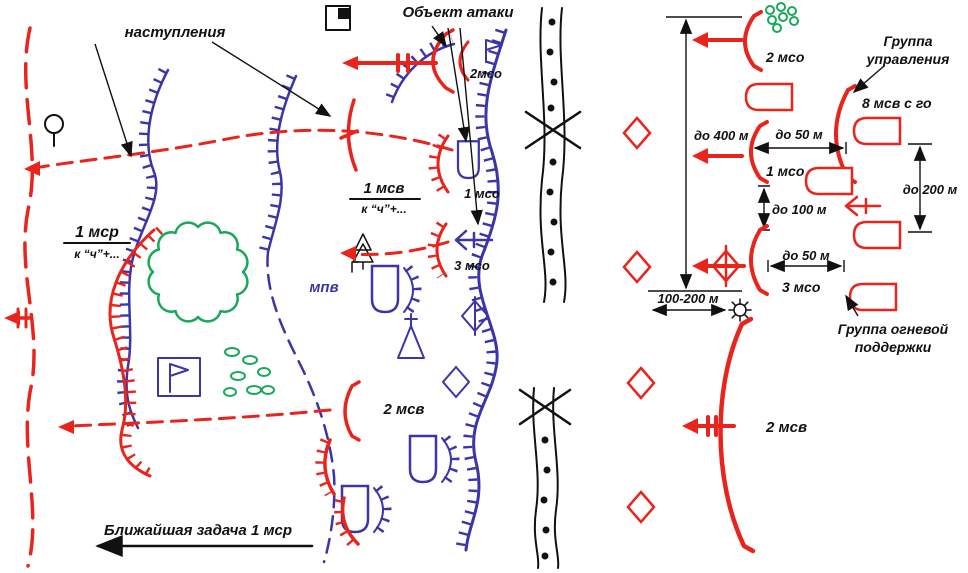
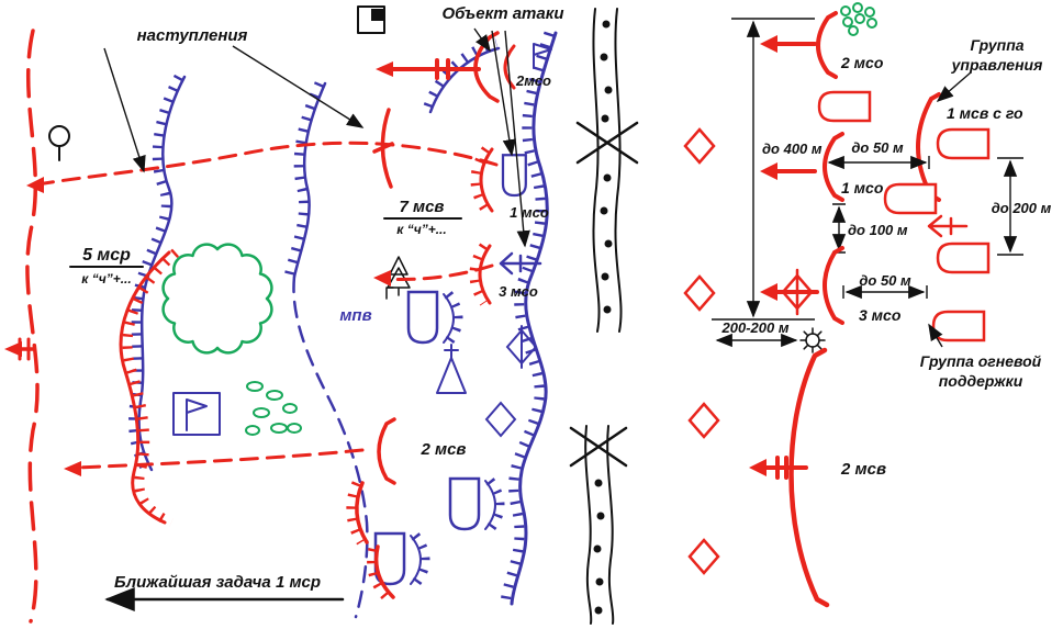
  наступления
  Объект атаки
  2мсо
- 1 мсв
+ 7 мсв
  к “ч”+...
  1 мсо
  3 мсо
- 1 мср
+ 5 мср
  к “ч”+...
  мпв
  2 мсв
  Ближайшая задача 1 мср
  2 мсо
  Группа
  управления
- 8 мсв с го
+ 1 мсв с го
  до 400 м
  до 50 м
  1 мсо
  до 200 м
  до 100 м
  до 50 м
  3 мсо
- 100-200 м
+ 200-200 м
  Группа огневой
  поддержки
  2 мсв
